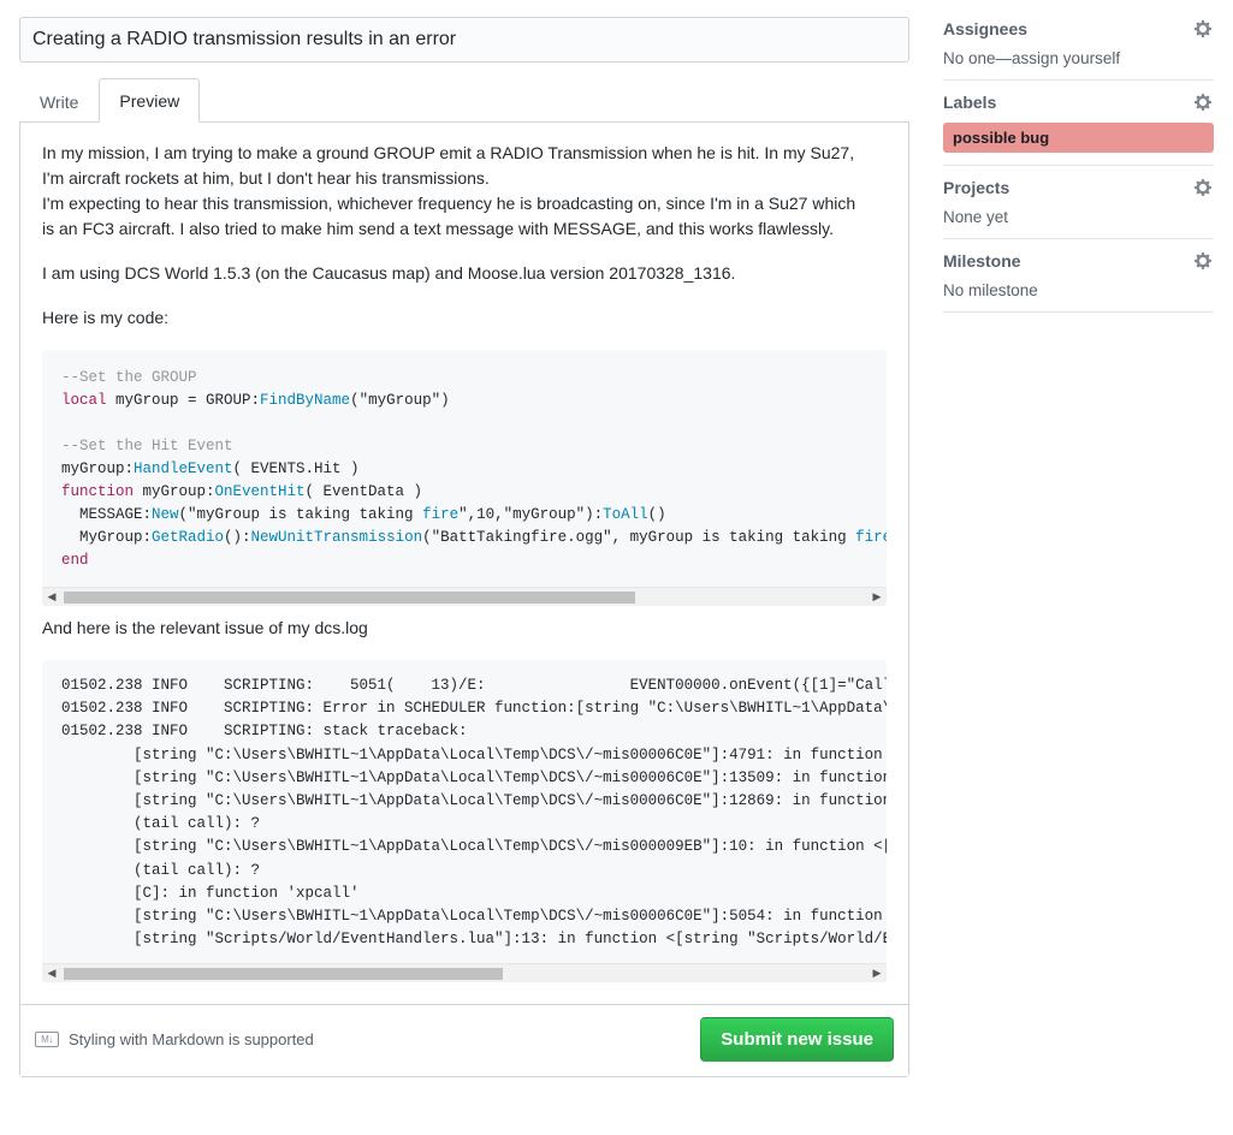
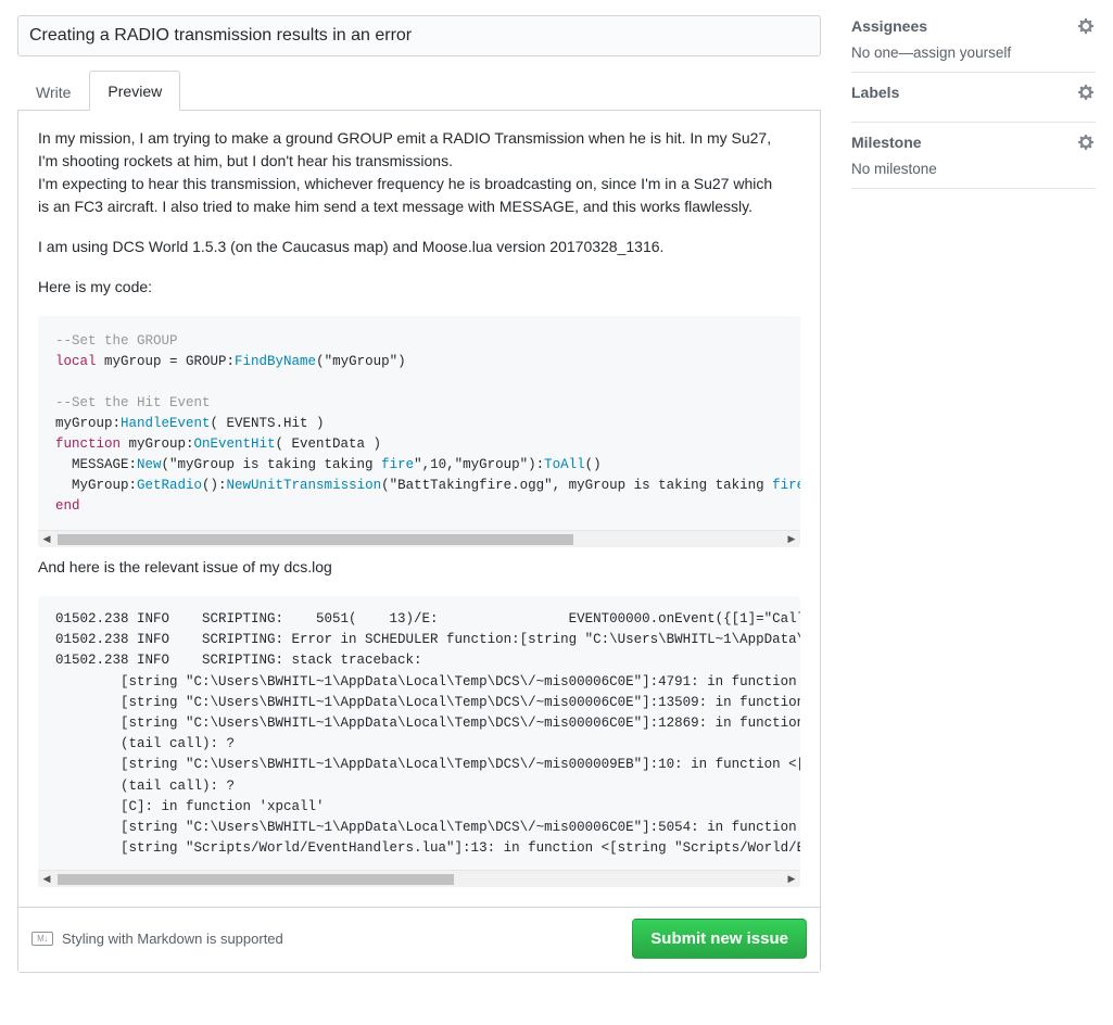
  Creating a RADIO transmission results in an error
  Write
  Preview
  In my mission, I am trying to make a ground GROUP emit a RADIO Transmission when he is hit. In my Su27,
- I'm aircraft rockets at him, but I don't hear his transmissions.
+ I'm shooting rockets at him, but I don't hear his transmissions.
  I'm expecting to hear this transmission, whichever frequency he is broadcasting on, since I'm in a Su27 which
  is an FC3 aircraft. I also tried to make him send a text message with MESSAGE, and this works flawlessly.
  I am using DCS World 1.5.3 (on the Caucasus map) and Moose.lua version 20170328_1316.
  Here is my code:
  --Set the GROUP local myGroup = GROUP:FindByName("myGroup")
  --Set the Hit Event
  myGroup:HandleEvent( EVENTS.Hit )
  function myGroup:OnEventHit( EventData )
  MESSAGE:New("myGroup is taking taking fire",10,"myGroup"):ToAll()
  MyGroup:GetRadio():NewUnitTransmission("BattTakingfire.ogg", myGroup is taking taking fir
  end
  ◀
  ▶
  And here is the relevant issue of my dcs.log
  01502.238 INFO SCRIPTING: 5051( 13)/E: EVENT00000.onEvent({[1]="Cal
  01502.238 INFO SCRIPTING: Error in SCHEDULER function:[string "C:\Users\BWHITL~1\AppData
  01502.238 INFO SCRIPTING: stack traceback:
  [string "C:\Users\BWHITL~1\AppData\Local\Temp\DCS\/~mis00006C0E"]:4791: in function
  [string "C:\Users\BWHITL~1\AppData\Local\Temp\DCS\/~mis00006C0E"]:13509: in functio
  [string "C:\Users\BWHITL~1\AppData\Local\Temp\DCS\/~mis00006C0E"]:12869: in functio
  (tail call): ?
  [string "C:\Users\BWHITL~1\AppData\Local\Temp\DCS\/~mis000009EB"]:10: in function <
  (tail call): ?
  [C]: in function 'xpcall'
  [string "C:\Users\BWHITL~1\AppData\Local\Temp\DCS\/~mis00006C0E"]:5054: in function
  [string "Scripts/World/EventHandlers.lua"]:13: in function <[string "Scripts/World/
  ◀
  ▶
  M↓
  Styling with Markdown is supported
  Submit new issue
  Assignees
  No one—assign yourself
  Labels
- possible bug
- Projects
- None yet
  Milestone
  No milestone
